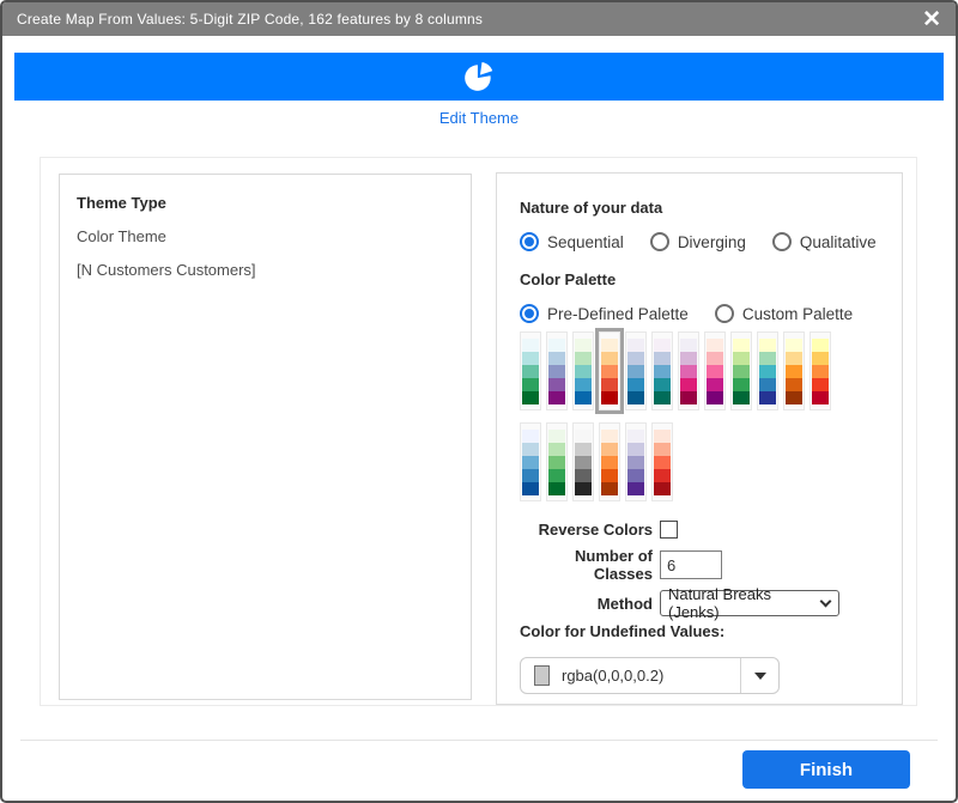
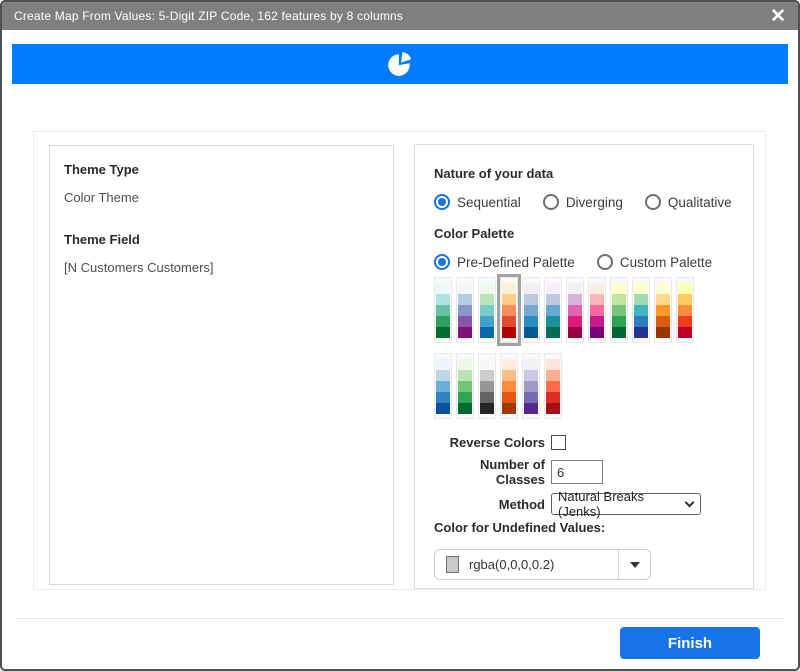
  Create Map From Values: 5-Digit ZIP Code, 162 features by 8 columns
  ✕
- Edit Theme
  Theme Type
  Color Theme
+ Theme Field
  [N Customers Customers]
  Nature of your data
  Sequential
  Diverging
  Qualitative
  Color Palette
  Pre-Defined Palette
  Custom Palette
  Reverse Colors
  Number of Classes
  6
  Method
  Natural Breaks (Jenks)
  Color for Undefined Values:
  rgba(0,0,0,0.2)
  Finish
